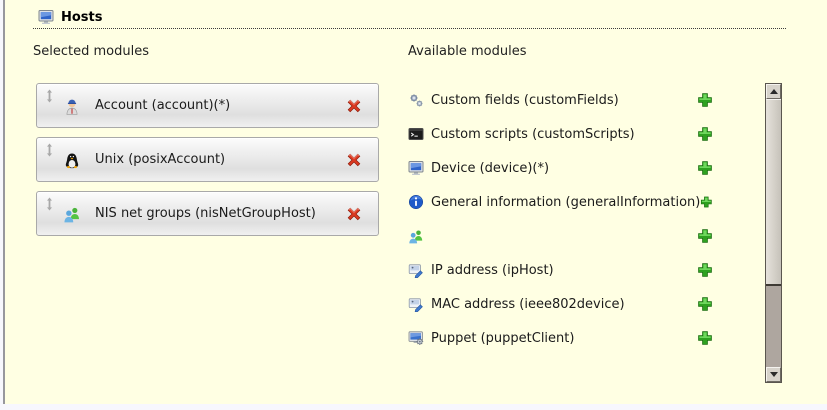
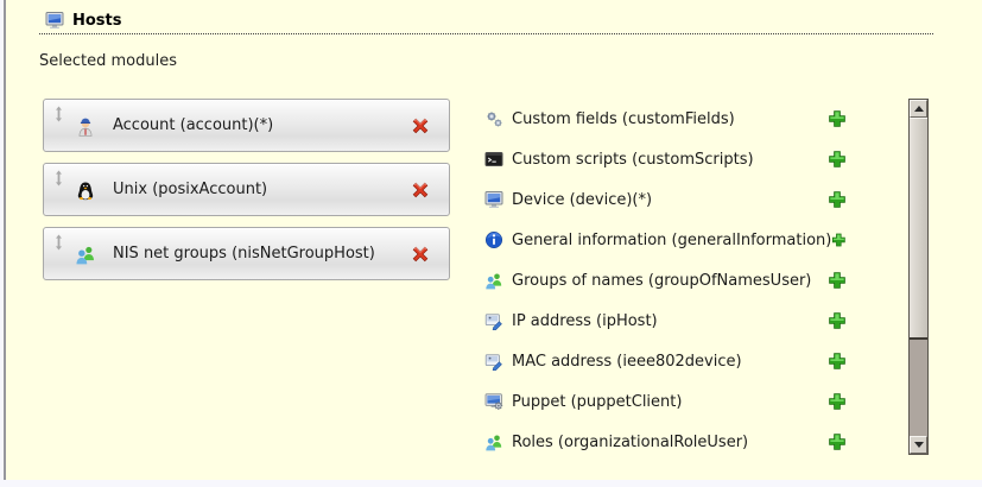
  Hosts
  Selected modules
- Available modules
  Account (account)(*)
  Unix (posixAccount)
  NIS net groups (nisNetGroupHost)
  Custom fields (customFields)
  Custom scripts (customScripts)
  Device (device)(*)
  General information (generalInformation)
+ Groups of names (groupOfNamesUser)
  IP address (ipHost)
  MAC address (ieee802device)
  Puppet (puppetClient)
+ Roles (organizationalRoleUser)
